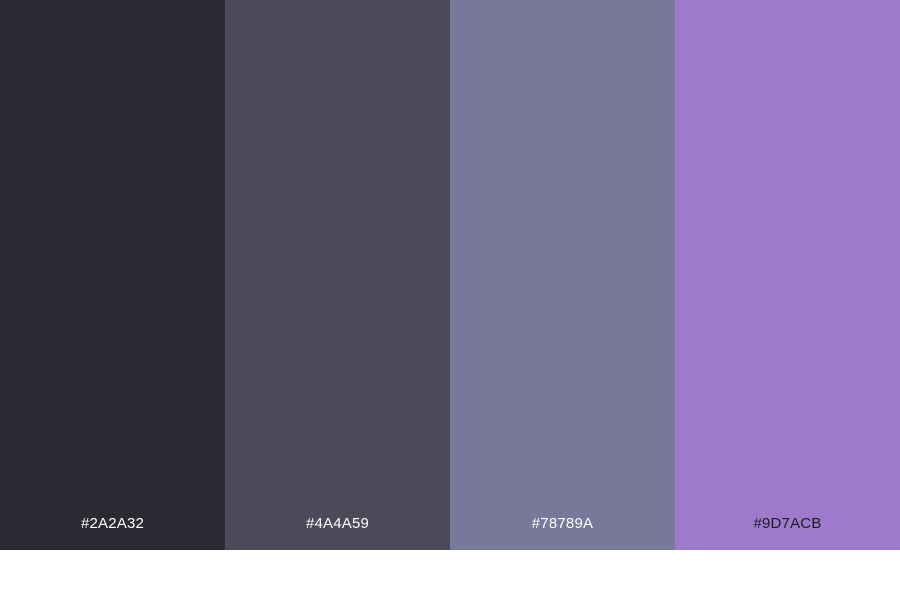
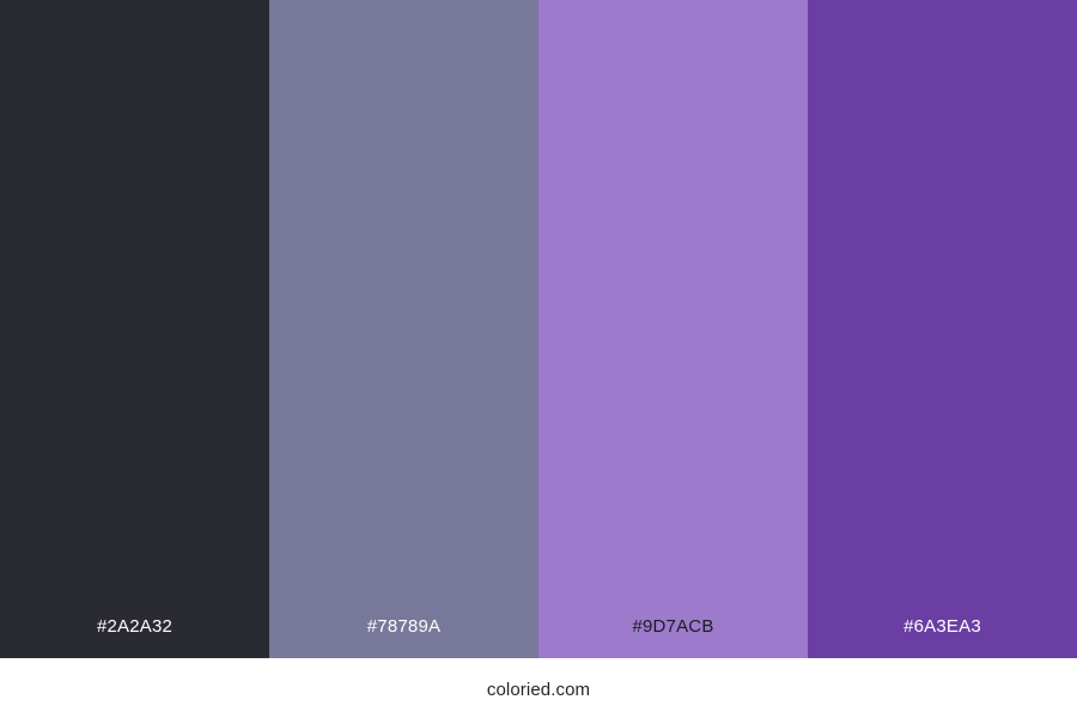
  #2A2A32
- #4A4A59
  #78789A
  #9D7ACB
+ #6A3EA3
+ coloried.com
